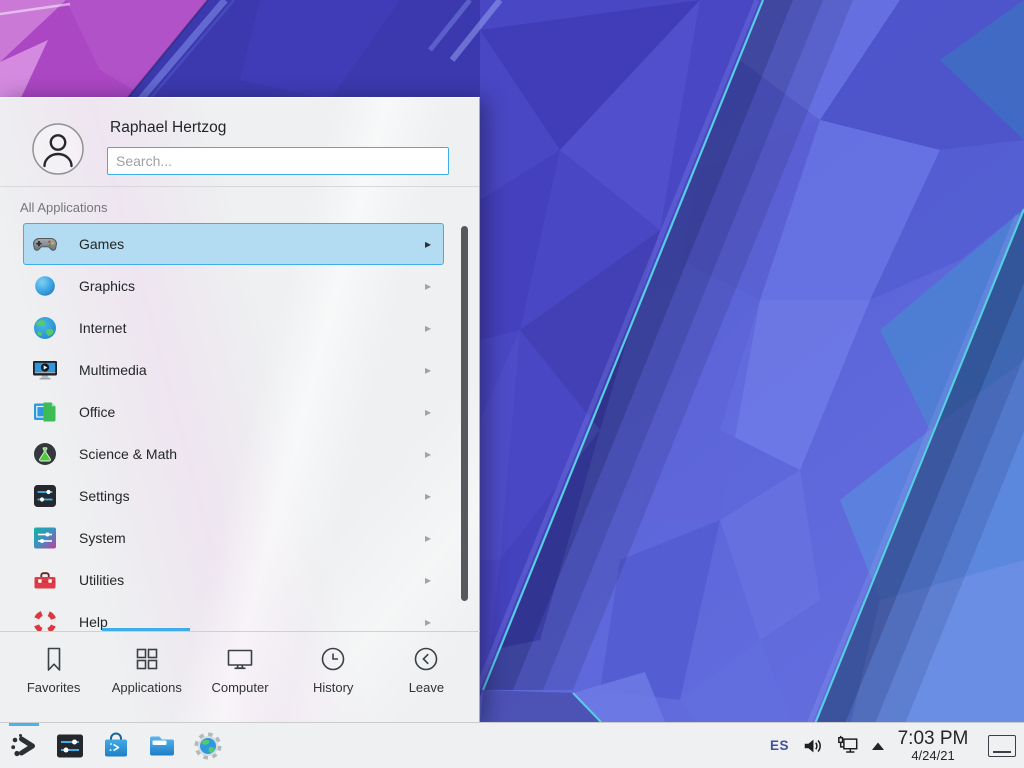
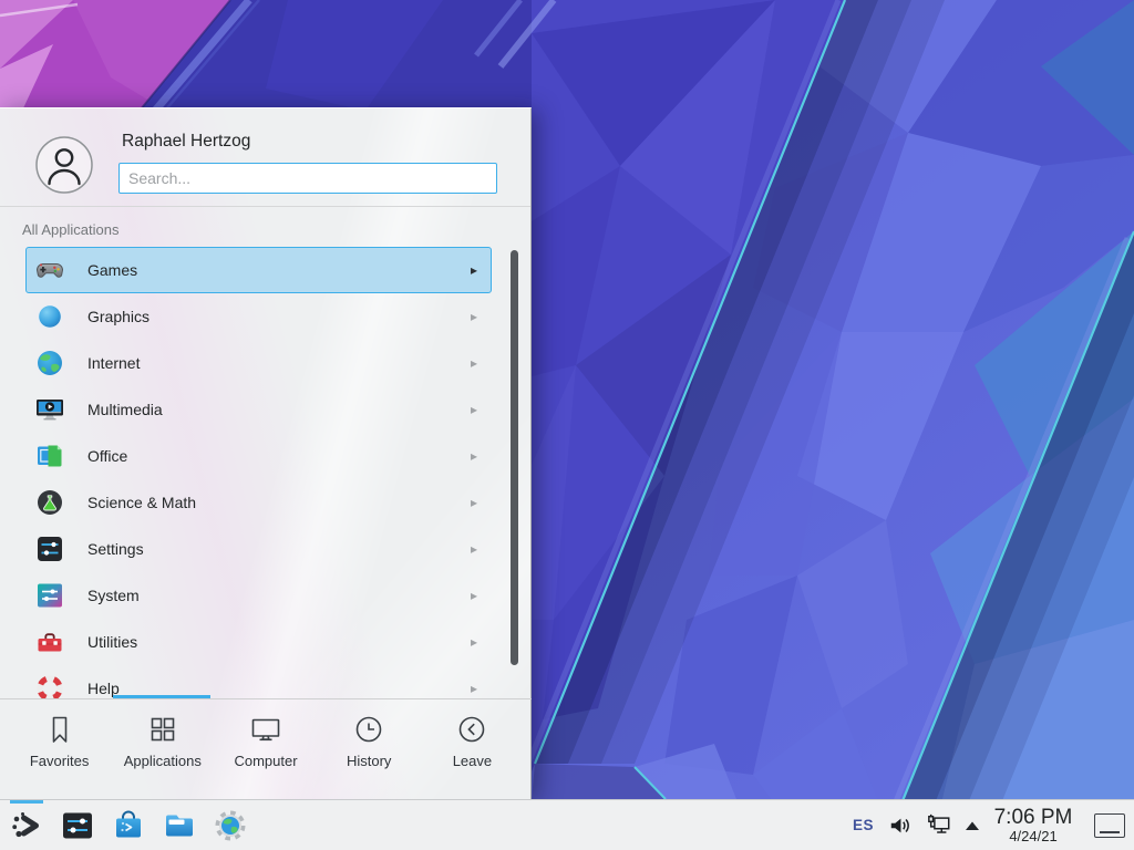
  Raphael Hertzog
  Search...
  All Applications
  Games
  ▸
  Graphics
  ▸
  Internet
  ▸
  Multimedia
  ▸
  Office
  ▸
  Science & Math
  ▸
  Settings
  ▸
  System
  ▸
  Utilities
  ▸
  Help
  ▸
  Favorites
  Applications
  Computer
  History
  Leave
  ES
- 7:03 PM
+ 7:06 PM
  4/24/21
